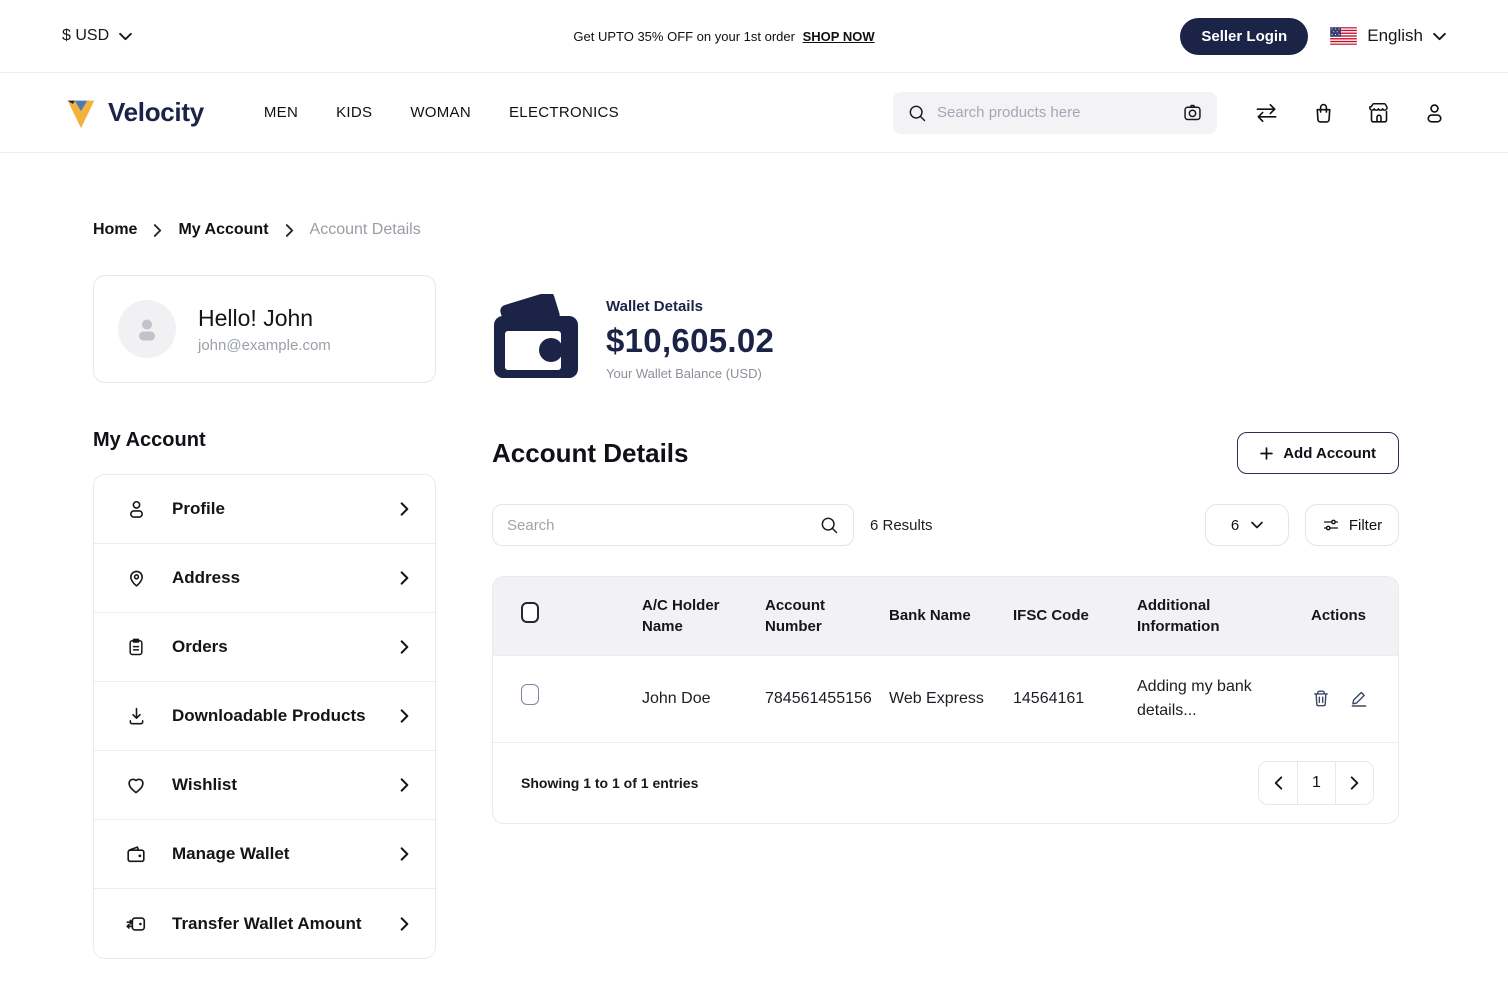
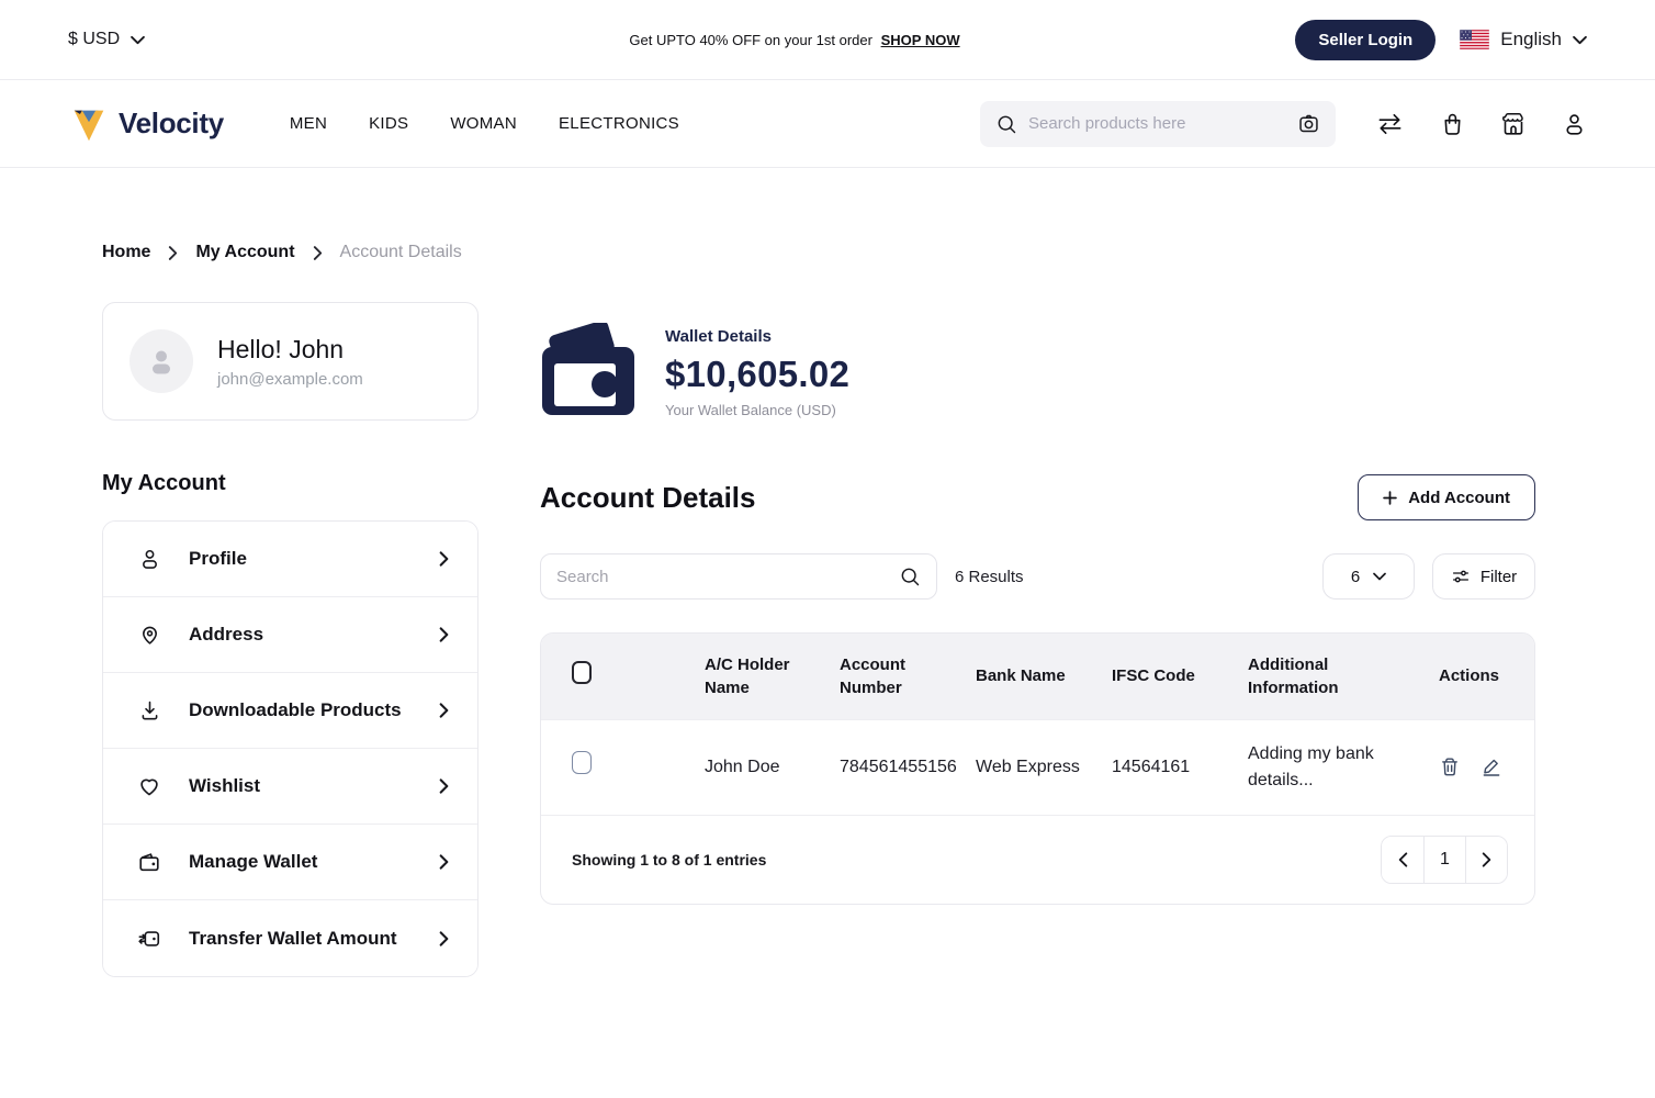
  $ USD
- Get UPTO 35% OFF on your 1st order SHOP NOW
+ Get UPTO 40% OFF on your 1st order SHOP NOW
  Seller Login
  English
  Velocity
  MEN
  KIDS
  WOMAN
  ELECTRONICS
  Search products here
  Home
  My Account
  Account Details
  Hello! John
  john@example.com
  My Account
  Profile
  Address
- Orders
  Downloadable Products
  Wishlist
  Manage Wallet
  Transfer Wallet Amount
  Wallet Details
  $10,605.02
  Your Wallet Balance (USD)
  Account Details
  Add Account
  Search
  6 Results
  6
  Filter
  	A/C Holder Name	Account Number	Bank Name	IFSC Code	Additional Information	Actions
  	John Doe	784561455156	Web Express	14564161	Adding my bank details...
- Showing 1 to 1 of 1 entries
+ Showing 1 to 8 of 1 entries
  1
